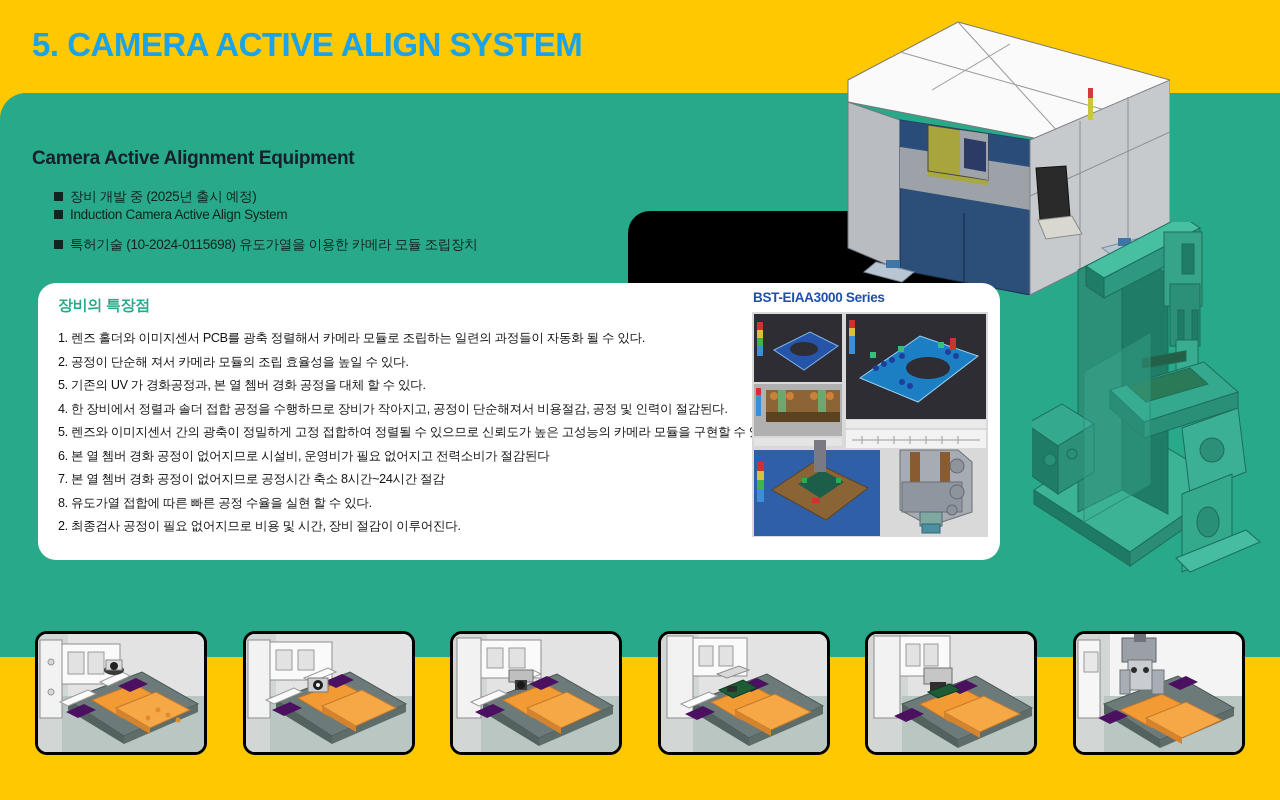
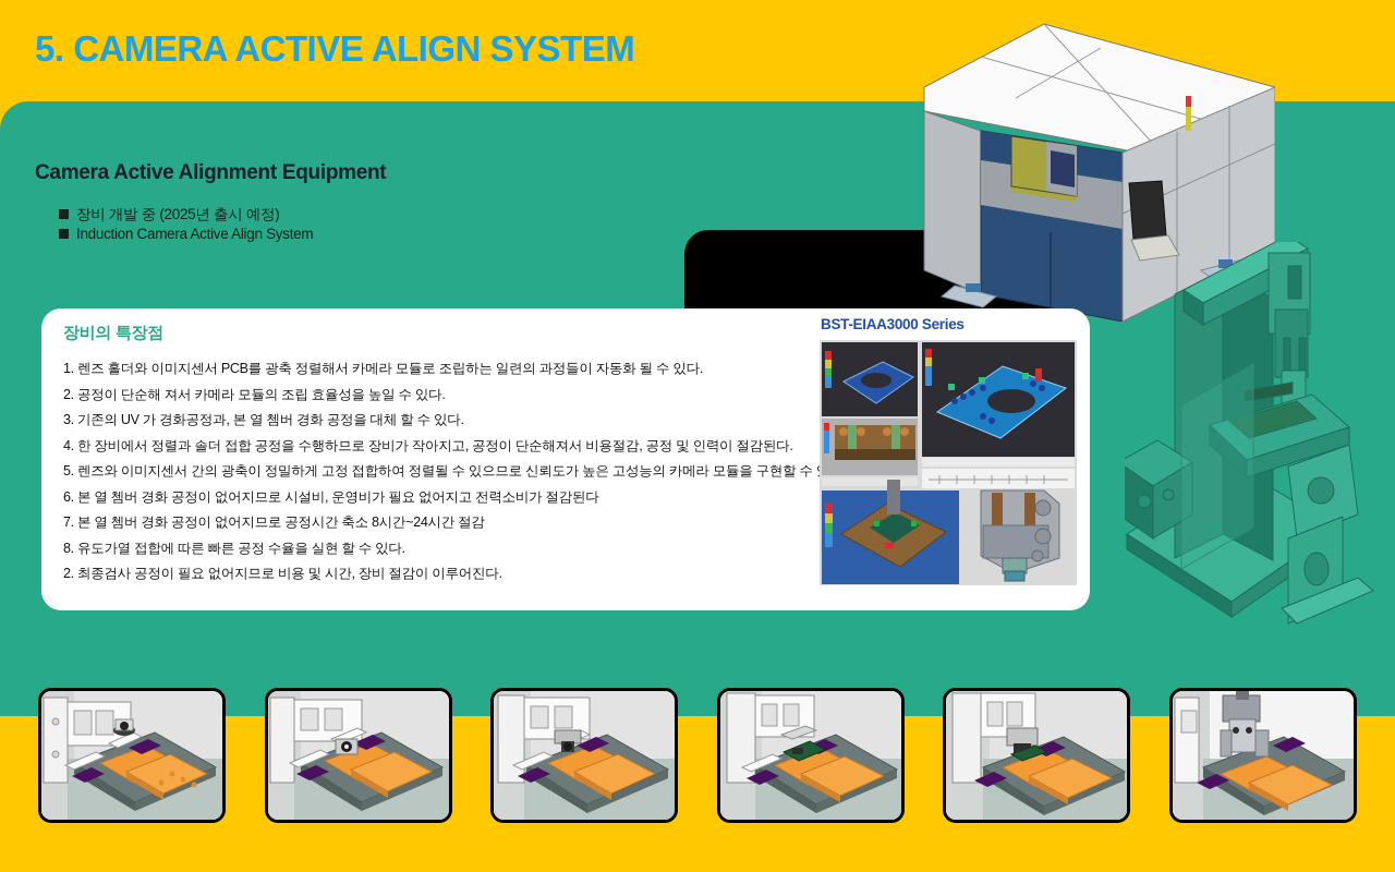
  5. CAMERA ACTIVE ALIGN SYSTEM
  Camera Active Alignment Equipment
  장비 개발 중 (2025년 출시 예정)
  Induction Camera Active Align System
- 특허기술 (10-2024-0115698) 유도가열을 이용한 카메라 모듈 조립장치
  장비의 특장점
  1. 렌즈 홀더와 이미지센서 PCB를 광축 정렬해서 카메라 모듈로 조립하는 일련의 과정들이 자동화 될 수 있다.
  2. 공정이 단순해 져서 카메라 모듈의 조립 효율성을 높일 수 있다.
- 5. 기존의 UV 가 경화공정과, 본 열 쳄버 경화 공정을 대체 할 수 있다.
+ 3. 기존의 UV 가 경화공정과, 본 열 쳄버 경화 공정을 대체 할 수 있다.
  4. 한 장비에서 정렬과 솔더 접합 공정을 수행하므로 장비가 작아지고, 공정이 단순해져서 비용절감, 공정 및 인력이 절감된다.
  5. 렌즈와 이미지센서 간의 광축이 정밀하게 고정 접합하여 정렬될 수 있으므로 신뢰도가 높은 고성능의 카메라 모듈을 구현할 수
  6. 본 열 쳄버 경화 공정이 없어지므로 시설비, 운영비가 필요 없어지고 전력소비가 절감된다
  7. 본 열 쳄버 경화 공정이 없어지므로 공정시간 축소 8시간~24시간 절감
  8. 유도가열 접합에 따른 빠른 공정 수율을 실현 할 수 있다.
  2. 최종검사 공정이 필요 없어지므로 비용 및 시간, 장비 절감이 이루어진다.
  BST-EIAA3000 Series
